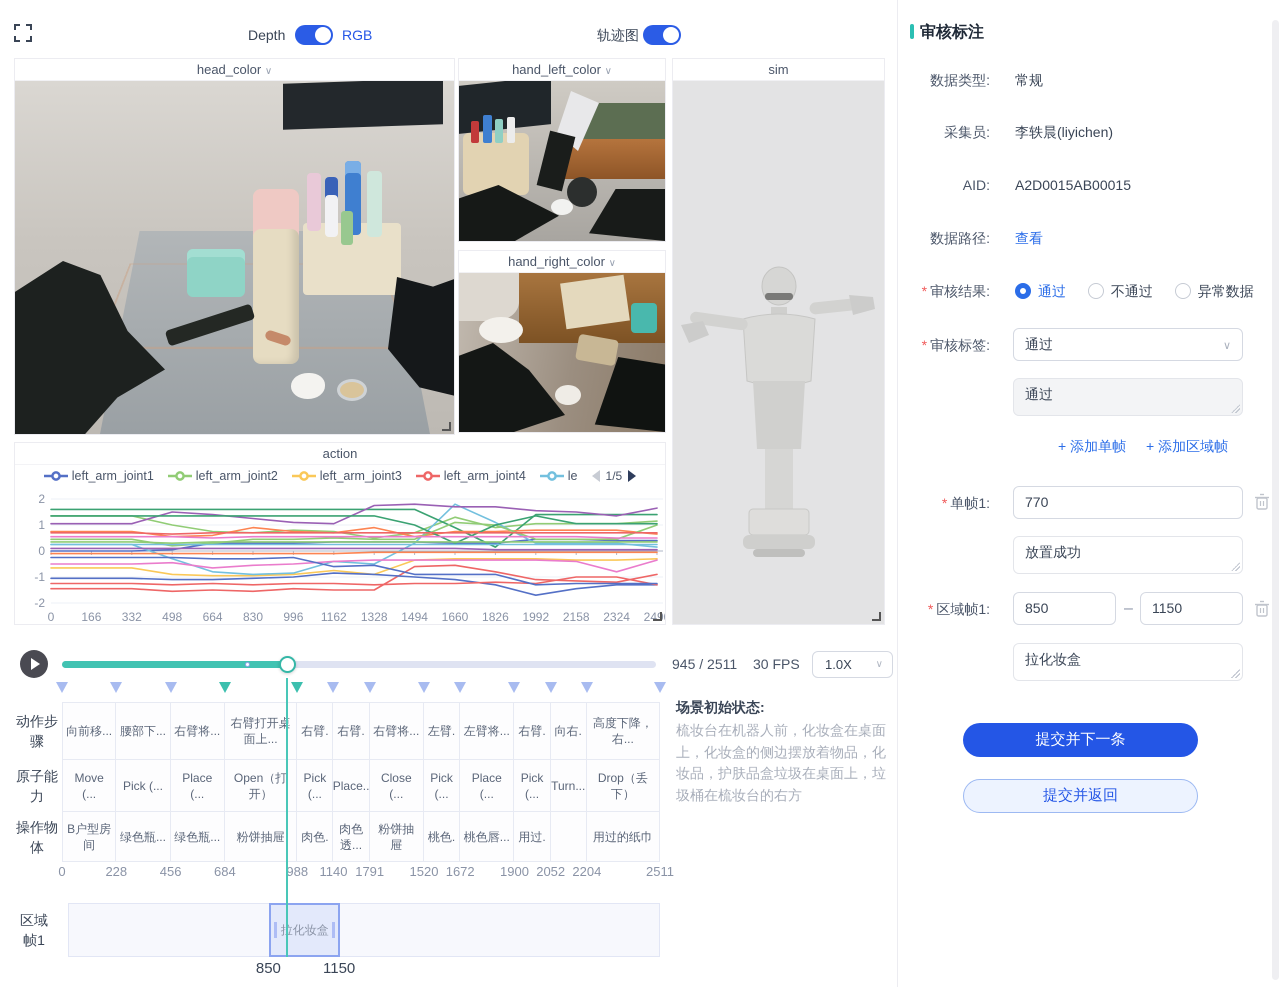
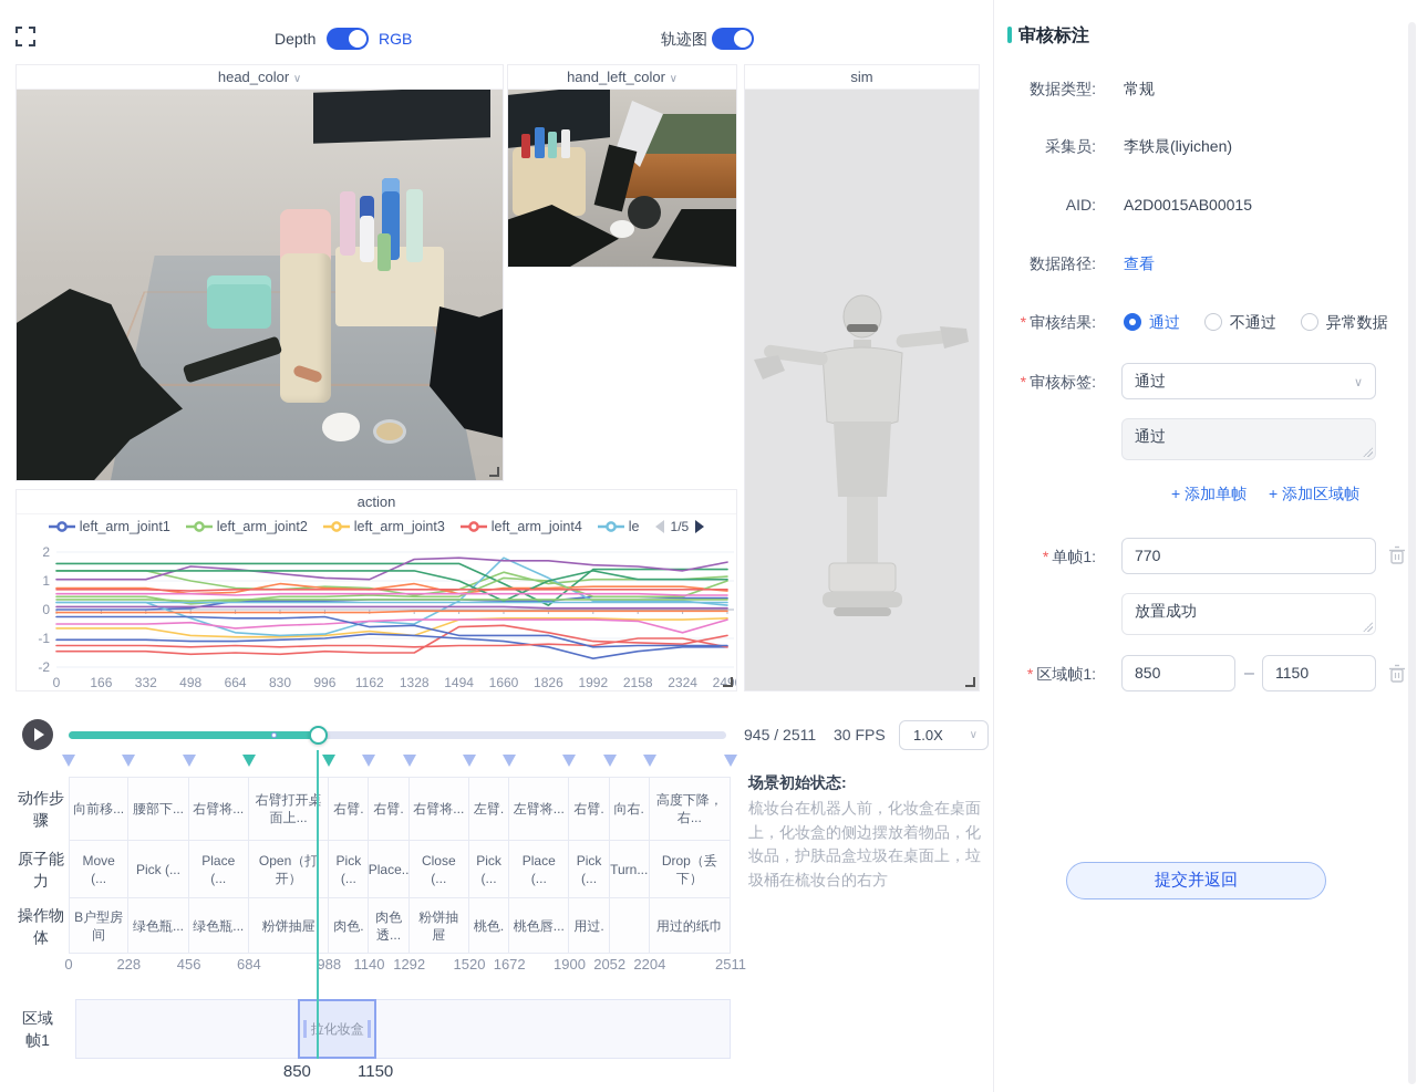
  Depth
  RGB
  轨迹图
  head_color ∨
  hand_left_color ∨
- hand_right_color ∨
  sim
  action
  left_arm_joint1
  left_arm_joint2
  left_arm_joint3
  left_arm_joint4
  le
  1/5
  2
  1
  0
  -1
  -2
  0
  166
  332
  498
  664
  830
  996
  1162
  1328
  1494
  1660
  1826
  1992
  2158
  2324
  249
  945 / 2511
  30 FPS
  1.0X
  ∨
  动作步骤
  向前移...
  腰部下...
  右臂将...
  右臂打开桌面上...
  右臂.
  右臂.
  右臂将...
  左臂.
  左臂将...
  右臂.
  向右.
  高度下降，右...
  原子能力
  Move (...
  Pick (...
  Place (...
  Open（打开）
  Pick (...
  Place..
  Close (...
  Pick (...
  Place (...
  Pick (...
  Turn...
  Drop（丢下）
  操作物体
  B户型房间
  绿色瓶...
  绿色瓶...
  粉饼抽屉
  肉色.
  肉色透...
  粉饼抽屉
  桃色.
  桃色唇...
  用过.
  用过的纸巾
  0
  228
  456
  684
  988
  1140
- 1791
+ 1292
  1520
  1672
  1900
  2052
  2204
  2511
  场景初始状态:
  梳妆台在机器人前，化妆盒在桌面上，化妆盒的侧边摆放着物品，化妆品，护肤品盒垃圾在桌面上，垃圾桶在梳妆台的右方
  区域帧1
  化妆盒
  850
  1150
  审核标注
  数据类型:
  常规
  采集员:
  李轶晨(liyichen)
  AID:
  A2D0015AB00015
  数据路径:
  查看
  * 审核结果:
  通过 不通过 异常数据
  * 审核标签:
  通过
  ∨
  通过
  + 添加单帧
  + 添加区域帧
  * 单帧1:
  770
  放置成功
  * 区域帧1:
  850
  –
  1150
- 拉化妆盒
- 提交并下一条
  提交并返回
